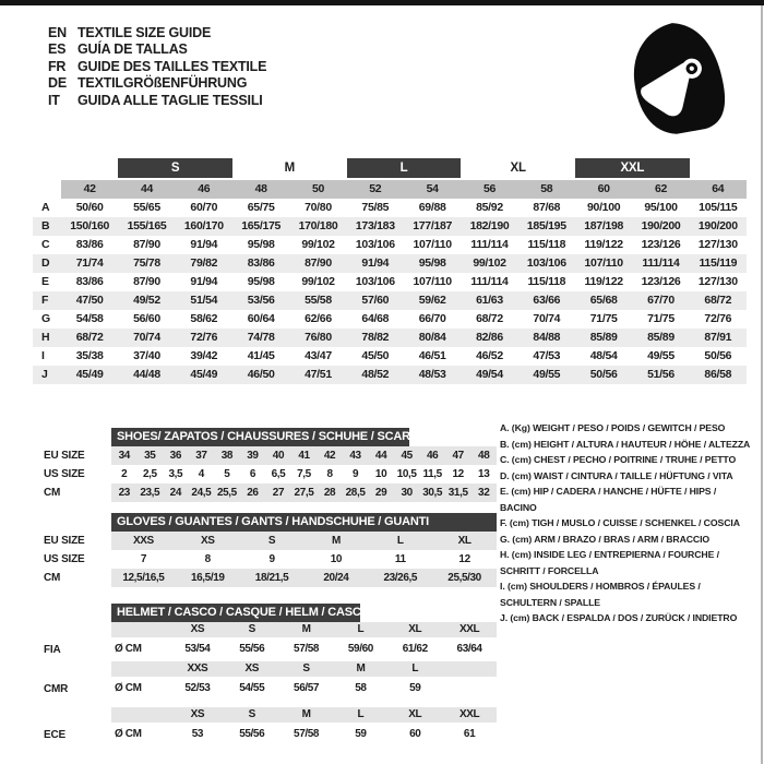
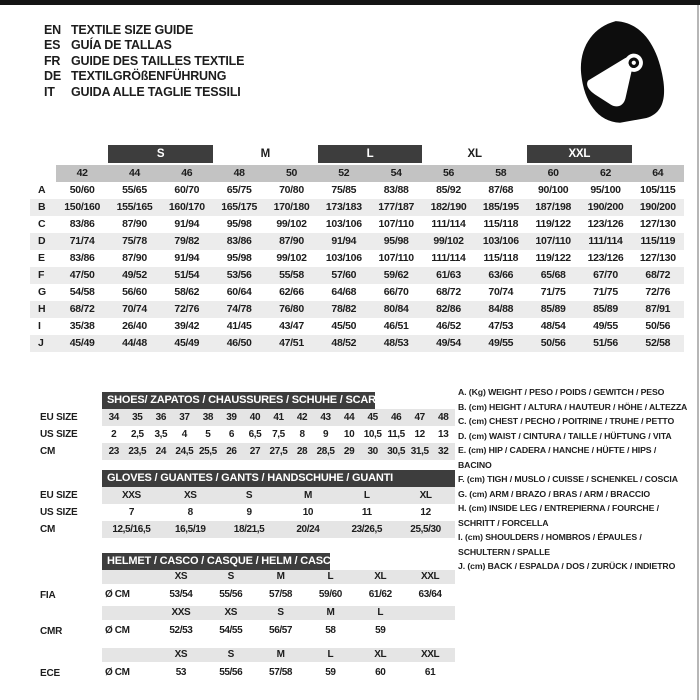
  EN
  TEXTILE SIZE GUIDE
  ES
  GUÍA DE TALLAS
  FR
  GUIDE DES TAILLES TEXTILE
  DE
  TEXTILGRÖßENFÜHRUNG
  IT
  GUIDA ALLE TAGLIE TESSILI
  S
  M
  L
  XL
  XXL
  42
  44
  46
  48
  50
  52
  54
  56
  58
  60
  62
  64
  A
  50/60
  55/65
  60/70
  65/75
  70/80
  75/85
- 69/88
+ 83/88
  85/92
  87/68
  90/100
  95/100
  105/115
  B
  150/160
  155/165
  160/170
  165/175
  170/180
  173/183
  177/187
  182/190
  185/195
  187/198
  190/200
  190/200
  C
  83/86
  87/90
  91/94
  95/98
  99/102
  103/106
  107/110
  111/114
  115/118
  119/122
  123/126
  127/130
  D
  71/74
  75/78
  79/82
  83/86
  87/90
  91/94
  95/98
  99/102
  103/106
  107/110
  111/114
  115/119
  E
  83/86
  87/90
  91/94
  95/98
  99/102
  103/106
  107/110
  111/114
  115/118
  119/122
  123/126
  127/130
  F
  47/50
  49/52
  51/54
  53/56
  55/58
  57/60
  59/62
  61/63
  63/66
  65/68
  67/70
  68/72
  G
  54/58
  56/60
  58/62
  60/64
  62/66
  64/68
  66/70
  68/72
  70/74
  71/75
  71/75
  72/76
  H
  68/72
  70/74
  72/76
  74/78
  76/80
  78/82
  80/84
  82/86
  84/88
  85/89
  85/89
  87/91
  I
  35/38
- 37/40
+ 26/40
  39/42
  41/45
  43/47
  45/50
  46/51
  46/52
  47/53
  48/54
  49/55
  50/56
  J
  45/49
  44/48
  45/49
  46/50
  47/51
  48/52
  48/53
  49/54
  49/55
  50/56
  51/56
- 86/58
+ 52/58
  SHOES/ ZAPATOS / CHAUSSURES / SCHUHE / SCARPE
  EU SIZE
  34
  35
  36
  37
  38
  39
  40
  41
  42
  43
  44
  45
  46
  47
  48
  US SIZE
  2
  2,5
  3,5
  4
  5
  6
  6,5
  7,5
  8
  9
  10
  10,5
  11,5
  12
  13
  CM
  23
  23,5
  24
  24,5
  25,5
  26
  27
  27,5
  28
  28,5
  29
  30
  30,5
  31,5
  32
  GLOVES / GUANTES / GANTS / HANDSCHUHE / GUANTI
  EU SIZE
  XXS
  XS
  S
  M
  L
  XL
  US SIZE
  7
  8
  9
  10
  11
  12
  CM
  12,5/16,5
  16,5/19
  18/21,5
  20/24
  23/26,5
  25,5/30
  HELMET / CASCO / CASQUE / HELM / CASCO
  XS
  S
  M
  L
  XL
  XXL
  FIA
  Ø CM
  53/54
  55/56
  57/58
  59/60
  61/62
  63/64
  XXS
  XS
  S
  M
  L
  CMR
  Ø CM
  52/53
  54/55
  56/57
  58
  59
  XS
  S
  M
  L
  XL
  XXL
  ECE
  Ø CM
  53
  55/56
  57/58
  59
  60
  61
  A. (Kg) WEIGHT / PESO / POIDS / GEWITCH / PESO
  B. (cm) HEIGHT / ALTURA / HAUTEUR / HÖHE / ALTEZZA
  C. (cm) CHEST / PECHO / POITRINE / TRUHE / PETTO
  D. (cm) WAIST / CINTURA / TAILLE / HÜFTUNG / VITA
  E. (cm) HIP / CADERA / HANCHE / HÜFTE / HIPS / BACINO
  F. (cm) TIGH / MUSLO / CUISSE / SCHENKEL / COSCIA
  G. (cm) ARM / BRAZO / BRAS / ARM / BRACCIO
  H. (cm) INSIDE LEG / ENTREPIERNA / FOURCHE / SCHRITT / FORCELLA
  I. (cm) SHOULDERS / HOMBROS / ÉPAULES / SCHULTERN / SPALLE
  J. (cm) BACK / ESPALDA / DOS / ZURÜCK / INDIETRO
